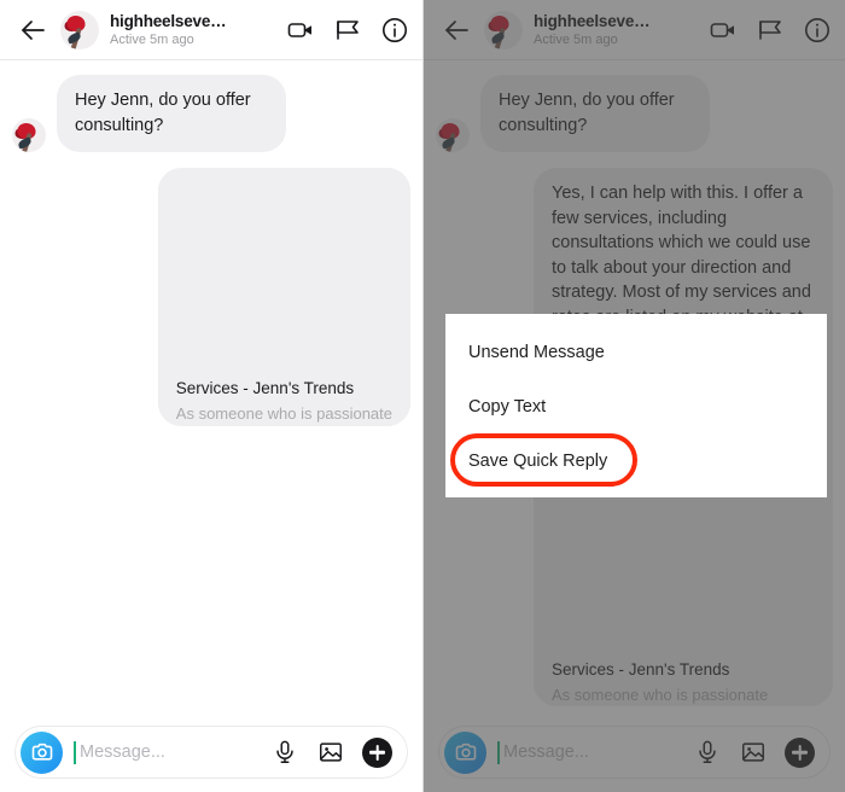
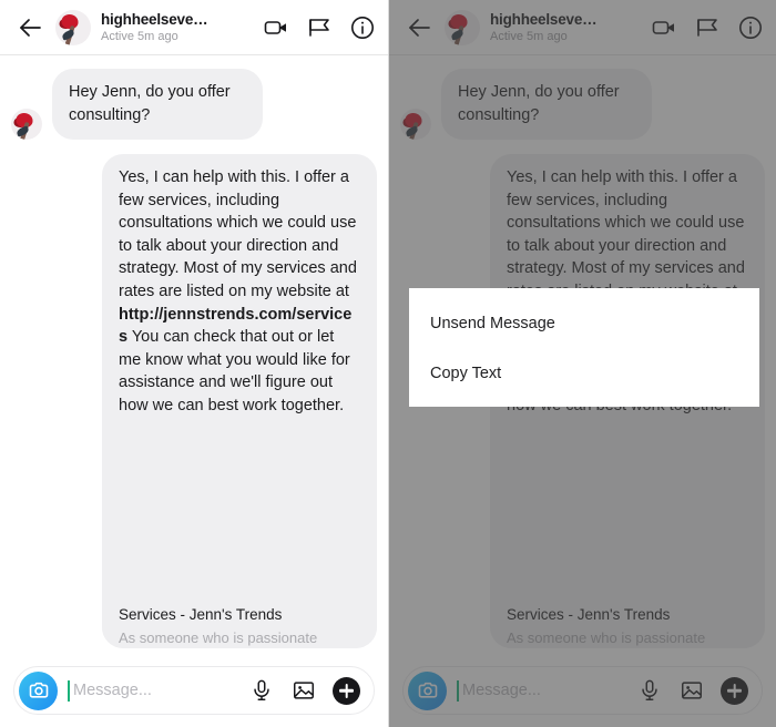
  highheelseve…
  Active 5m ago
  Hey Jenn, do you offer consulting?
+ Yes, I can help with this. I offer a few services, including consultations which we could use to talk about your direction and strategy. Most of my services and rates are listed on my website at http://jennstrends.com/services You can check that out or let me know what you would like for assistance and we'll figure out how we can best work together.
  Services - Jenn's Trends
  As someone who is passionate
  Message...
  highheelseve…
  Active 5m ago
  Hey Jenn, do you offer consulting?
  Services - Jenn's Trends
  As someone who is passionate
  Message...
  Unsend Message
  Copy Text
- Save Quick Reply
